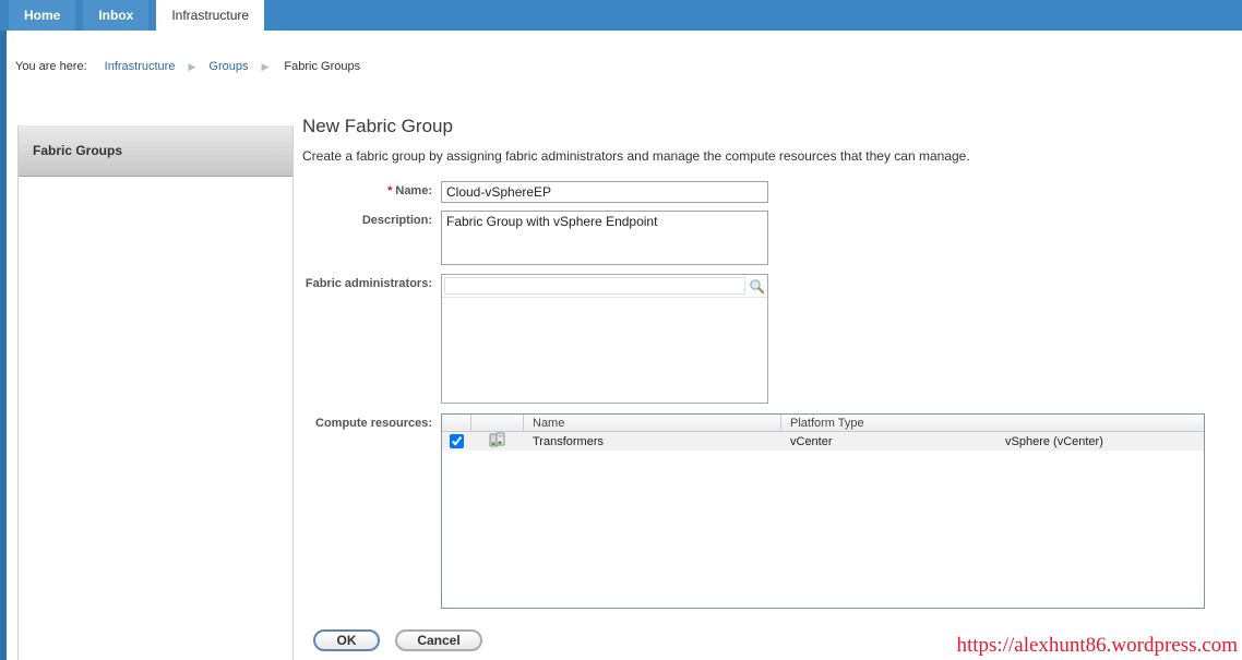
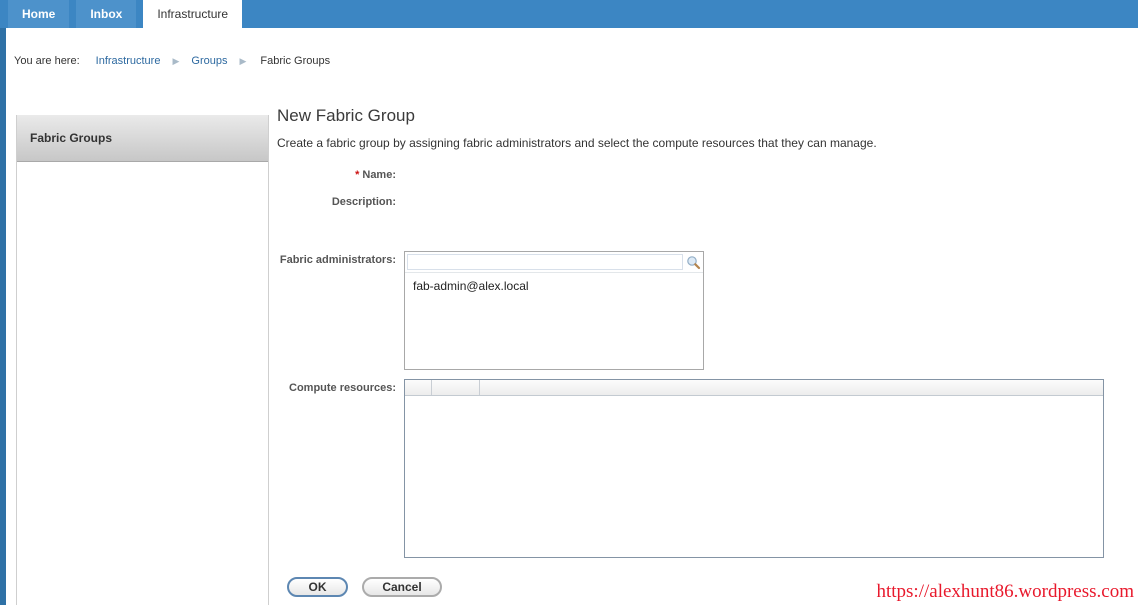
  Home
  Inbox
  Infrastructure
  You are here:
  Infrastructure
  ▶
  Groups
  ▶
  Fabric Groups
  Fabric Groups
  New Fabric Group
- Create a fabric group by assigning fabric administrators and manage the compute resources that they can manage.
+ Create a fabric group by assigning fabric administrators and select the compute resources that they can manage.
  * Name:
- Cloud-vSphereEP
  Description:
- Fabric Group with vSphere Endpoint
  Fabric administrators:
+ fab-admin@alex.local
  Compute resources:
- Name
- Platform Type
- Transformers
- vCenter
- vSphere (vCenter)
  OK
  Cancel
  https://alexhunt86.wordpress.com
